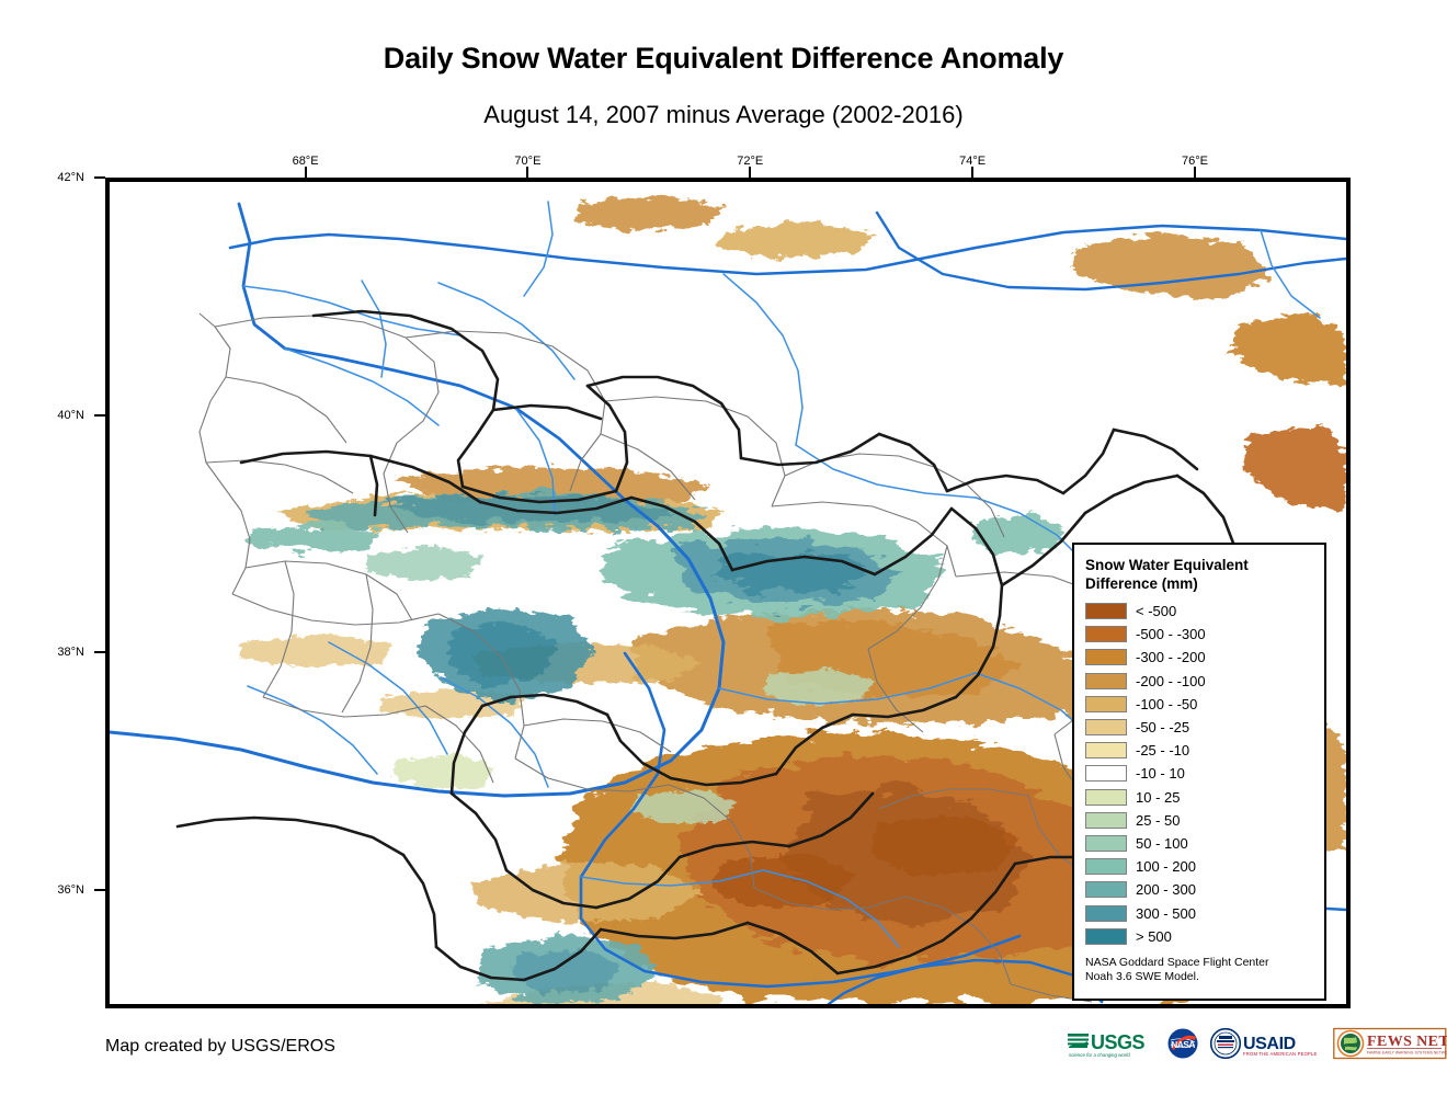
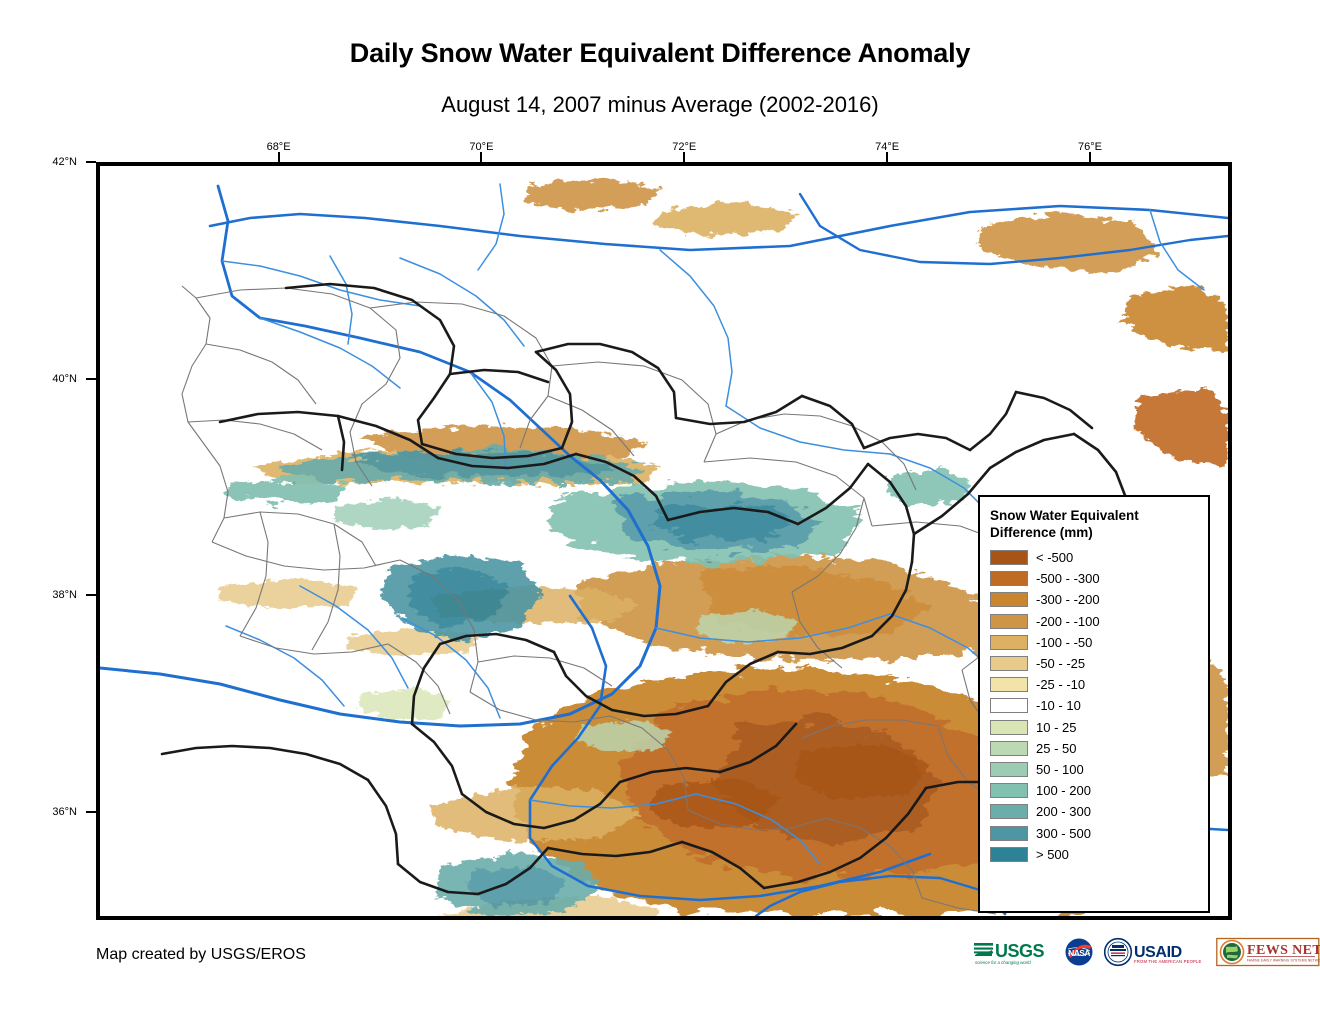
  Daily Snow Water Equivalent Difference Anomaly
  August 14, 2007 minus Average (2002-2016)
  68°E
  70°E
  72°E
  74°E
  76°E
  42°N
  40°N
  38°N
  36°N
  Snow Water Equivalent
  Difference (mm)
  < -500
  -500 - -300
  -300 - -200
  -200 - -100
  -100 - -50
  -50 - -25
  -25 - -10
  -10 - 10
  10 - 25
  25 - 50
  50 - 100
  100 - 200
  200 - 300
  300 - 500
  > 500
- NASA Goddard Space Flight Center
- Noah 3.6 SWE Model.
  Map created by USGS/EROS
  USGS
  NASA
  USAID
  FEWS NET
